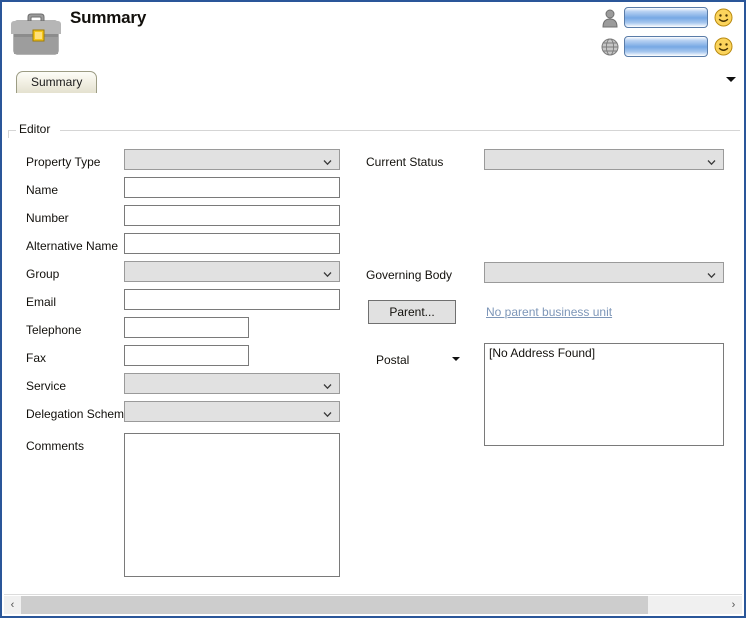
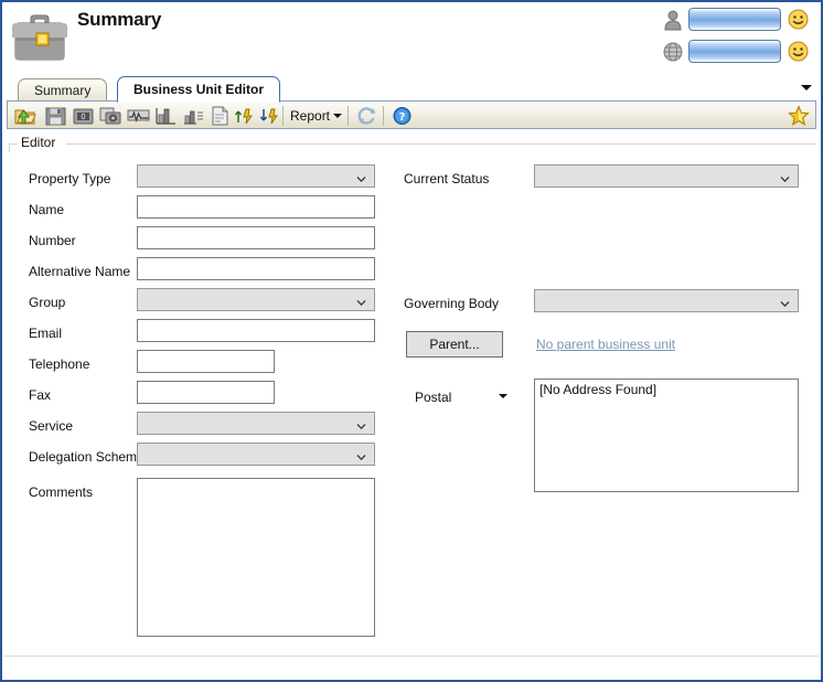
  Summary
  Summary
+ Business Unit Editor
+ 0
+ Report
+ ?
  Editor
  Property Type
  Name
  Number
  Alternative Name
  Group
  Email
  Telephone
  Fax
  Service
  Delegation Schem
  Comments
  Current Status
  Governing Body
  Parent...
  No parent business unit
  Postal
  [No Address Found]
- ‹
- ›
